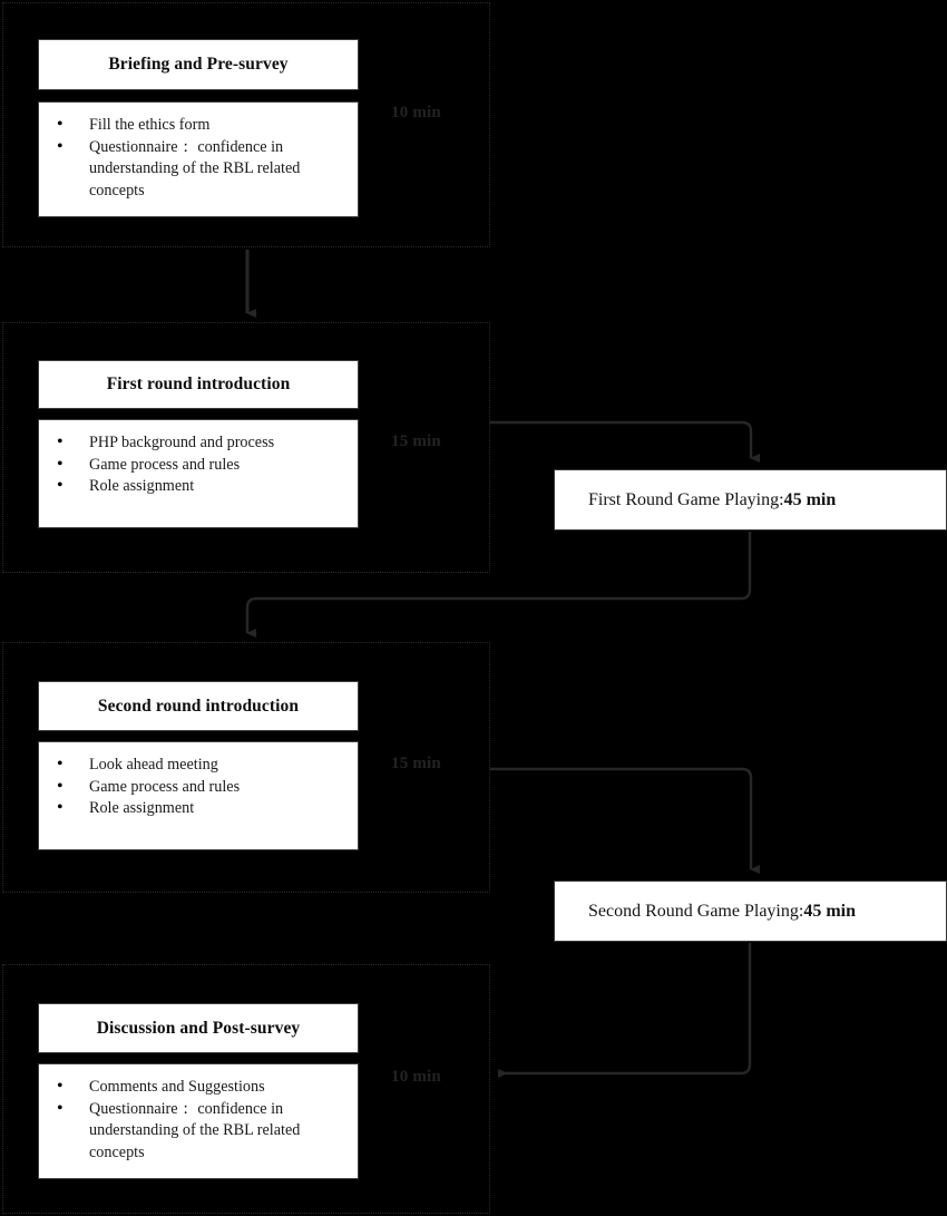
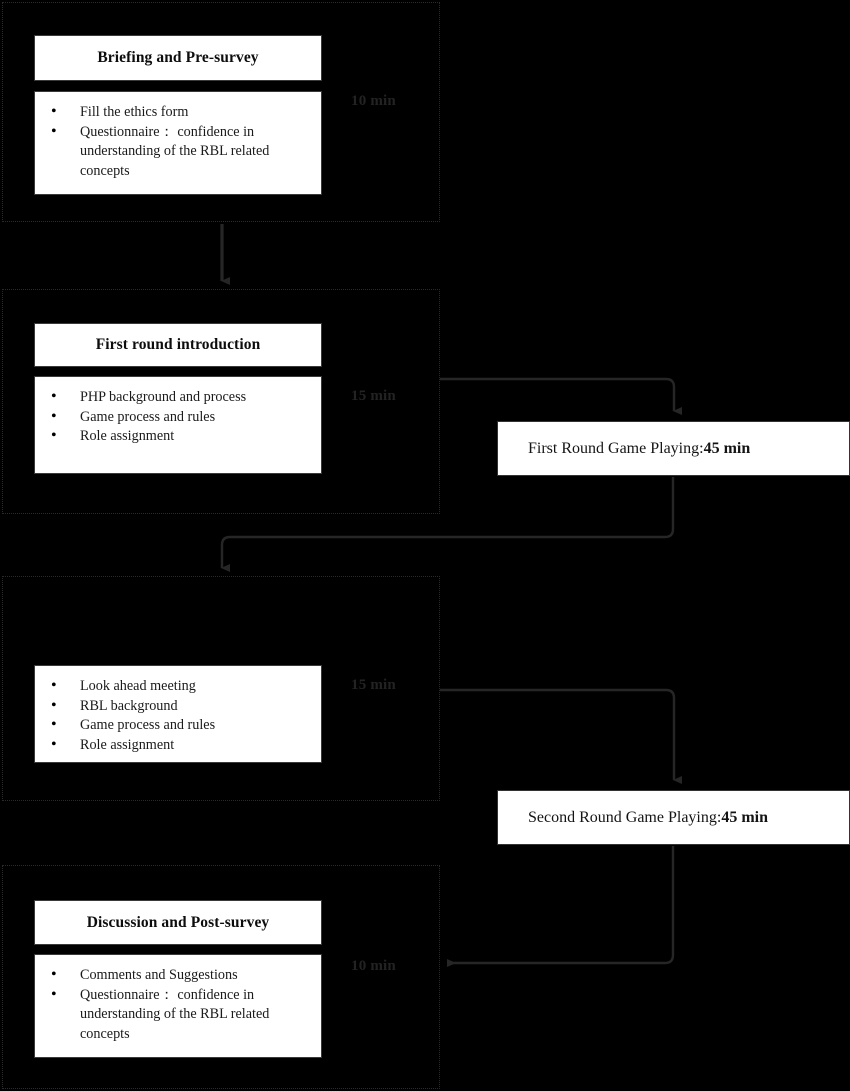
  Briefing and Pre-survey
  Fill the ethics form
  Questionnaire： confidence in understanding of the RBL related concepts
  10 min
  First round introduction
  PHP background and process
  Game process and rules
  Role assignment
  15 min
- Second round introduction
  Look ahead meeting
+ RBL background
  Game process and rules
  Role assignment
  15 min
  Discussion and Post-survey
  Comments and Suggestions
  Questionnaire： confidence in understanding of the RBL related concepts
  10 min
  First Round Game Playing:
  45 min
  Second Round Game Playing:
  45 min
